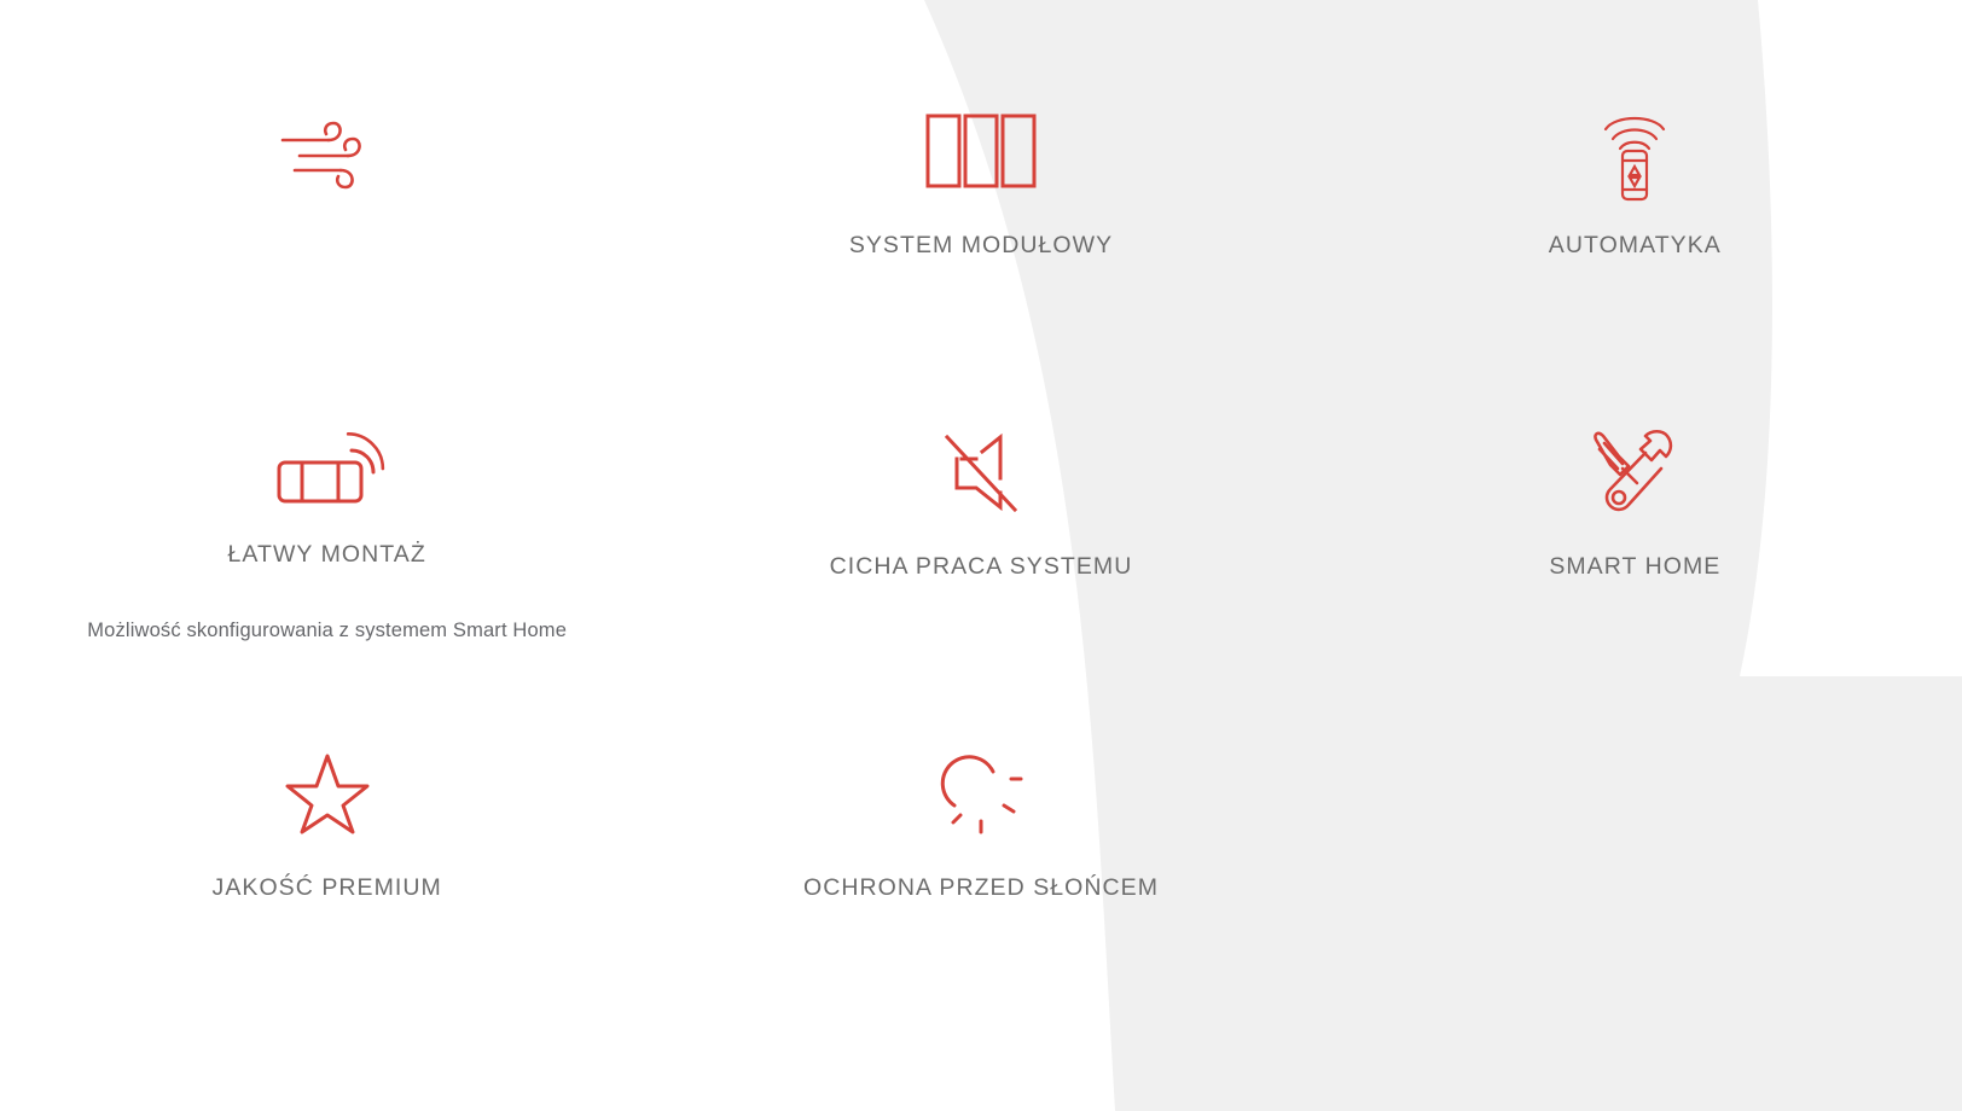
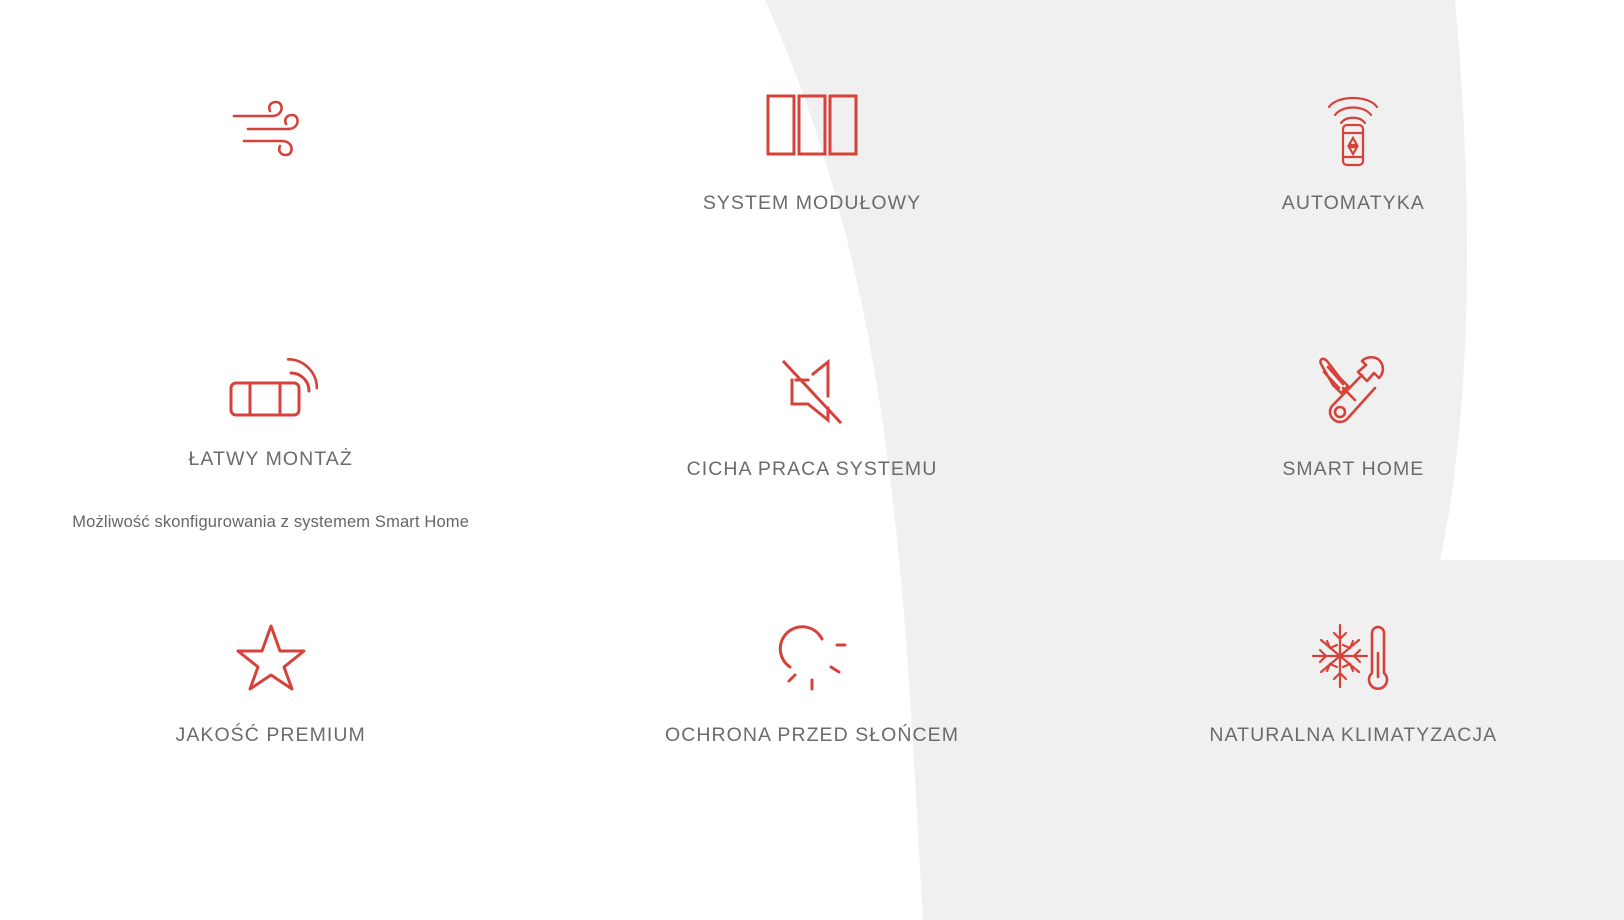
  SYSTEM MODUŁOWY
  AUTOMATYKA
  ŁATWY MONTAŻ
  Możliwość skonfigurowania z systemem Smart Home
  CICHA PRACA SYSTEMU
  SMART HOME
  JAKOŚĆ PREMIUM
  OCHRONA PRZED SŁOŃCEM
+ NATURALNA KLIMATYZACJA
